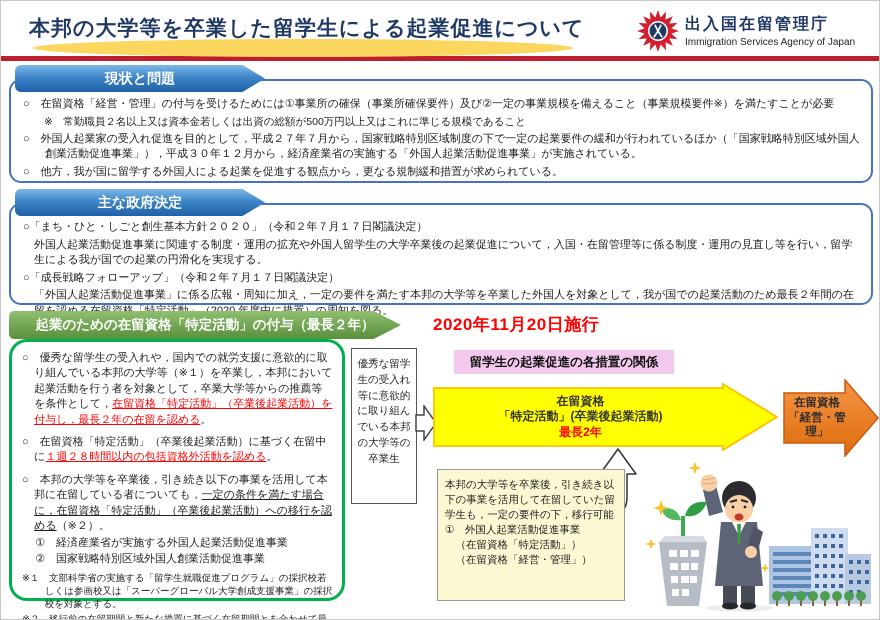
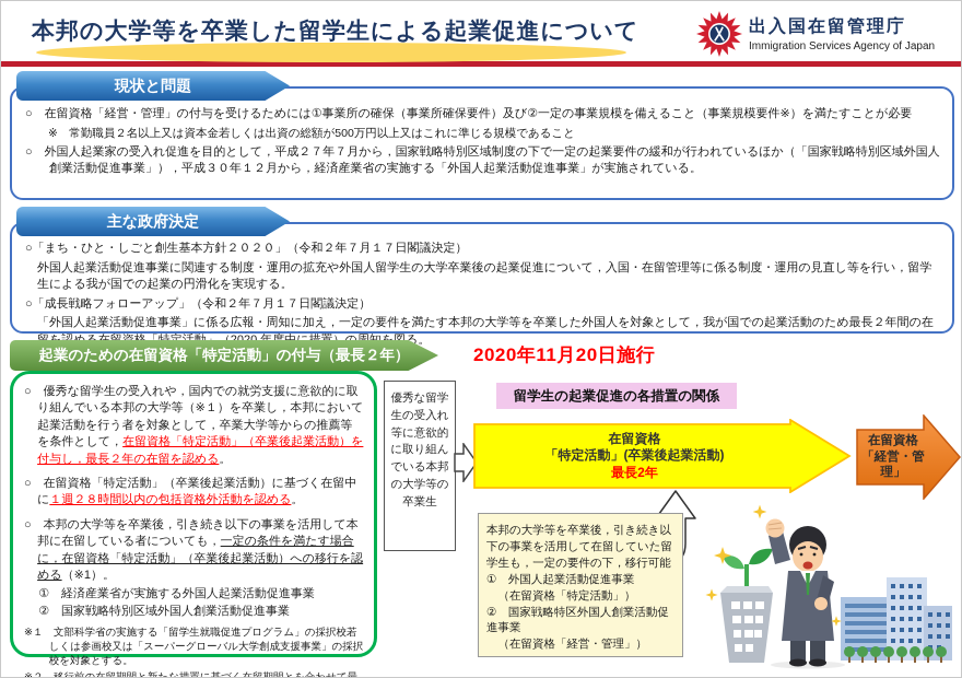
  本邦の大学等を卒業した留学生による起業促進について
  出入国在留管理庁
  Immigration Services Agency of Japan
  現状と問題
  ○ 在留資格「経営・管理」の付与を受けるためには①事業所の確保（事業所確保要件）及び②一定の事業規模を備えること（事業規模要件※）を満たすことが必要
  ※ 常勤職員２名以上又は資本金若しくは出資の総額が500万円以上又はこれに準じる規模であること
  ○ 外国人起業家の受入れ促進を目的として，平成２７年７月から，国家戦略特別区域制度の下で一定の起業要件の緩和が行われているほか（「国家戦略特別区域外国人創業活動促進事業」），平成３０年１２月から，経済産業省の実施する「外国人起業活動促進事業」が実施されている。
- ○ 他方，我が国に留学する外国人による起業を促進する観点から，更なる規制緩和措置が求められている。
  主な政府決定
  ○「まち・ひと・しごと創生基本方針２０２０」（令和２年７月１７日閣議決定）
  外国人起業活動促進事業に関連する制度・運用の拡充や外国人留学生の大学卒業後の起業促進について，入国・在留管理等に係る制度・運用の見直し等を行い，留学生による我が国での起業の円滑化を実現する。
  ○「成長戦略フォローアップ」（令和２年７月１７日閣議決定）
  「外国人起業活動促進事業」に係る広報・周知に加え，一定の要件を満たす本邦の大学等を卒業した外国人を対象として，我が国での起業活動のため最長２年間の在る。
  起業のための在留資格「特定活動」の付与（最長２年）
  2020年11月20日施行
  ○ 優秀な留学生の受入れや，国内での就労支援に意欲的に取り組んでいる本邦の大学等（※１）を卒業し，本邦において起業活動を行う者を対象として，卒業大学等からの推薦等を条件として，在留資格「特定活動」（卒業後起業活動）を付与し，最長２年の在留を認める。
  ○ 在留資格「特定活動」（卒業後起業活動）に基づく在留中に１週２８時間以内の包括資格外活動を認める。
- ○ 本邦の大学等を卒業後，引き続き以下の事業を活用して本邦に在留している者についても，一定の条件を満たす場合に，在留資格「特定活動」（卒業後起業活動）への移行を認める（※２）。
+ ○ 本邦の大学等を卒業後，引き続き以下の事業を活用して本邦に在留している者についても，一定の条件を満たす場合に，在留資格「特定活動」（卒業後起業活動）への移行を認める（※1）。
  ① 経済産業省が実施する外国人起業活動促進事業
  ② 国家戦略特別区域外国人創業活動促進事業
  ※１ 文部科学省の実施する「留学生就職促進プログラム」の採択校若しくは参画校又は「スーパーグローバル大学創成支援事業」の採択校を対象とする。
  優秀な留学生の受入れ等に意欲的に取り組んでいる本邦の大学等の卒業生
  留学生の起業促進の各措置の関係
  在留資格
  「特定活動」(卒業後起業活動)
  最長2年
  在留資格
  「経営・管理」
  本邦の大学等を卒業後，引き続き以下の事業を活用して在留していた留学生も，一定の要件の下，移行可能
  ① 外国人起業活動促進事業
  （在留資格「特定活動」）
+ ② 国家戦略特区外国人創業活動促進事業
  （在留資格「経営・管理」）
